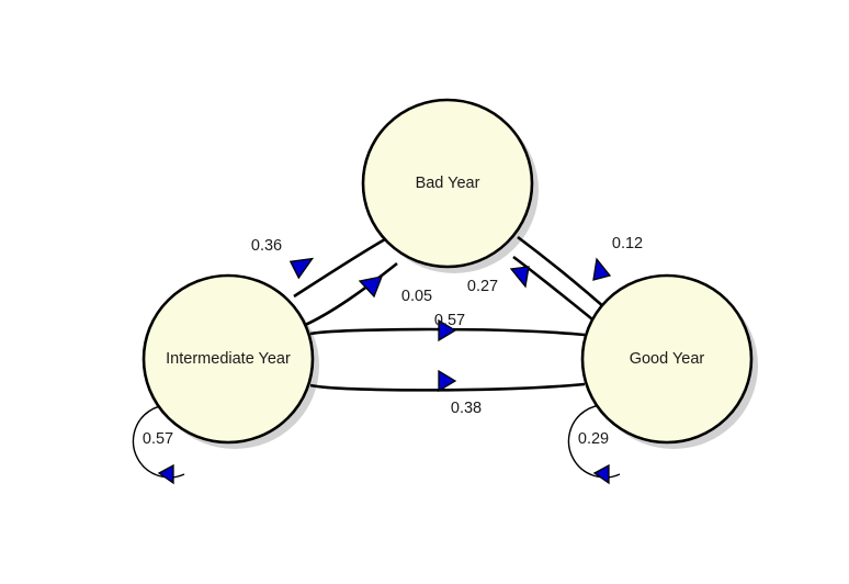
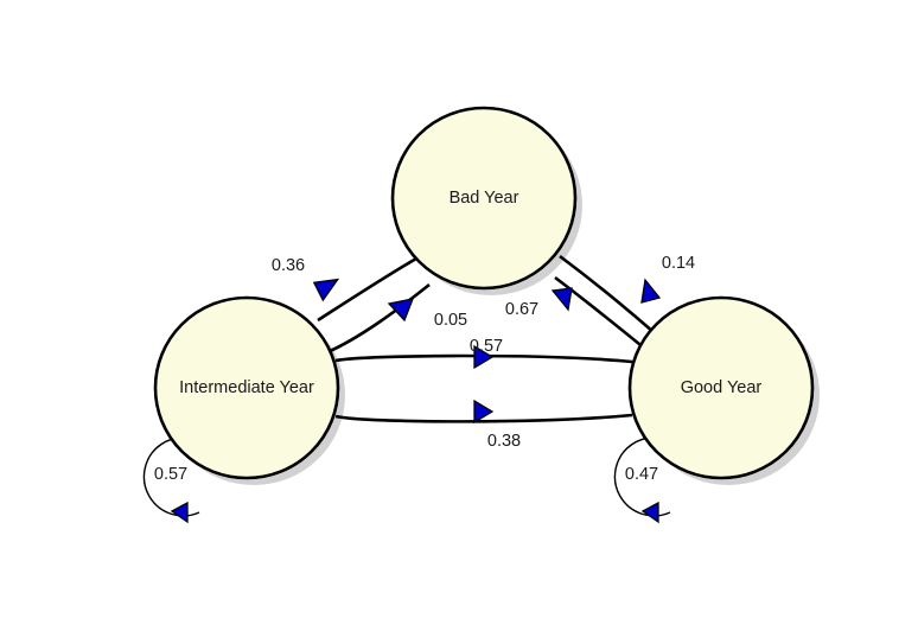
  Bad Year
  Intermediate Year
  Good Year
  0.36
  0.05
- 0.12
+ 0.14
- 0.27
+ 0.67
  0.57
  0.38
  0.57
- 0.29
+ 0.47
